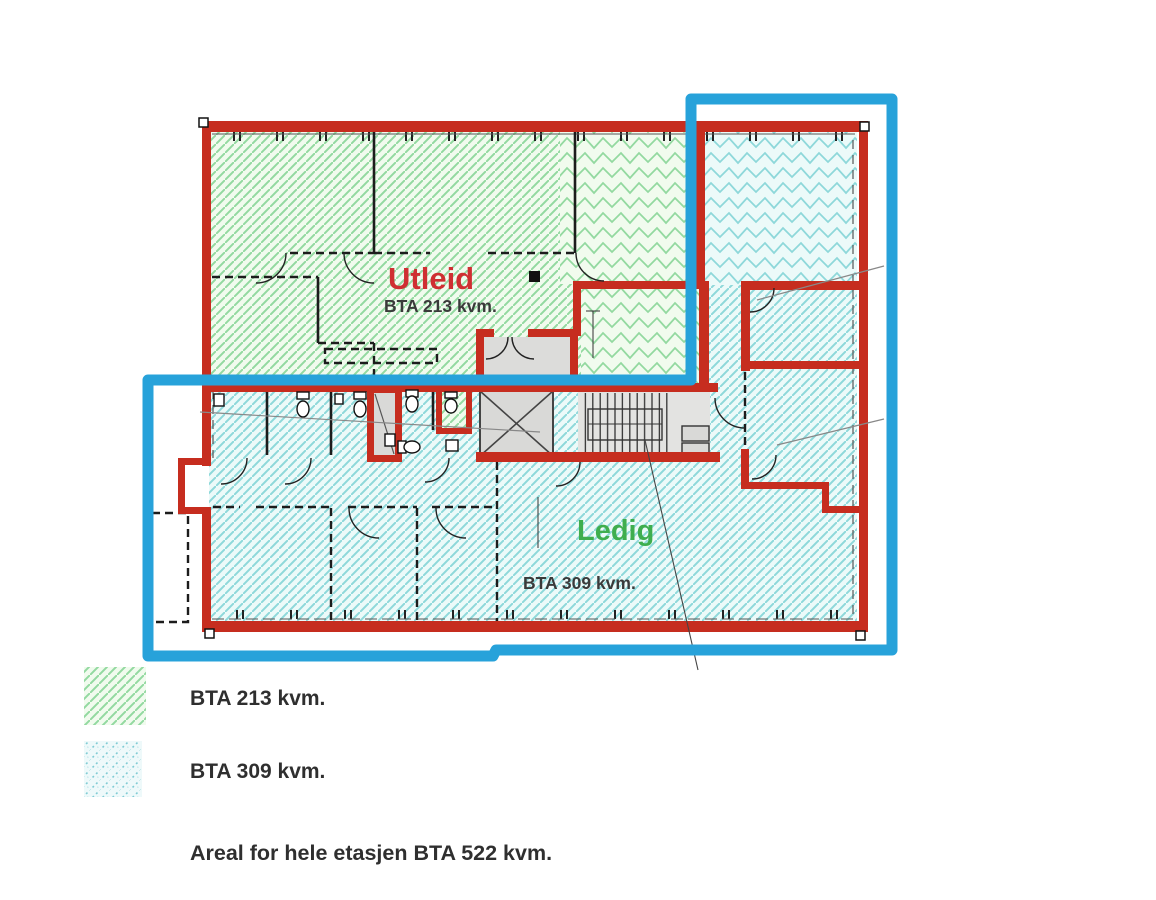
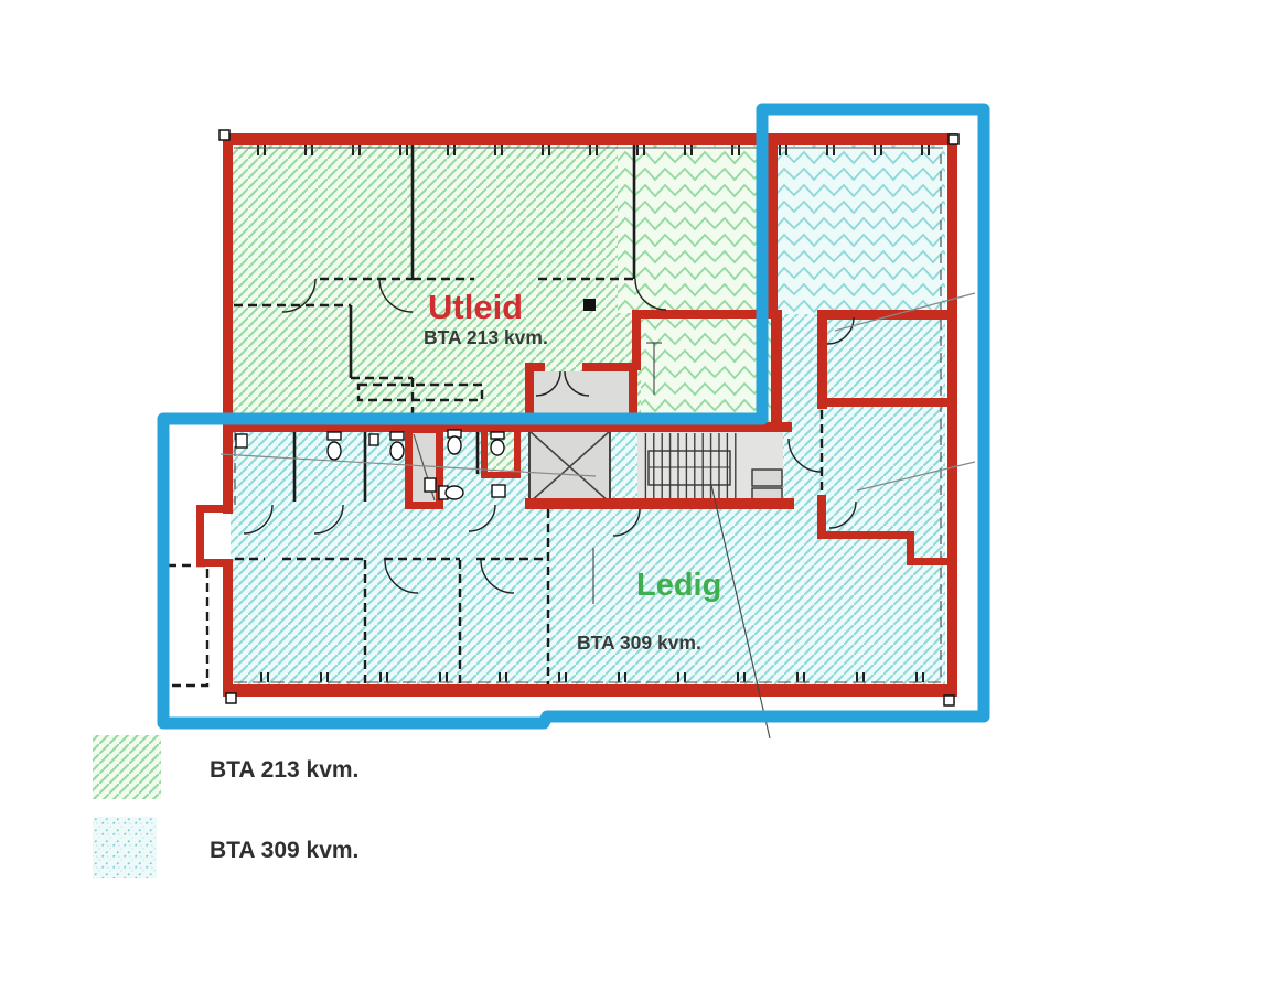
  Utleid
  BTA 213 kvm.
  Ledig
  BTA 309 kvm.
  BTA 213 kvm.
  BTA 309 kvm.
- Areal for hele etasjen BTA 522 kvm.
